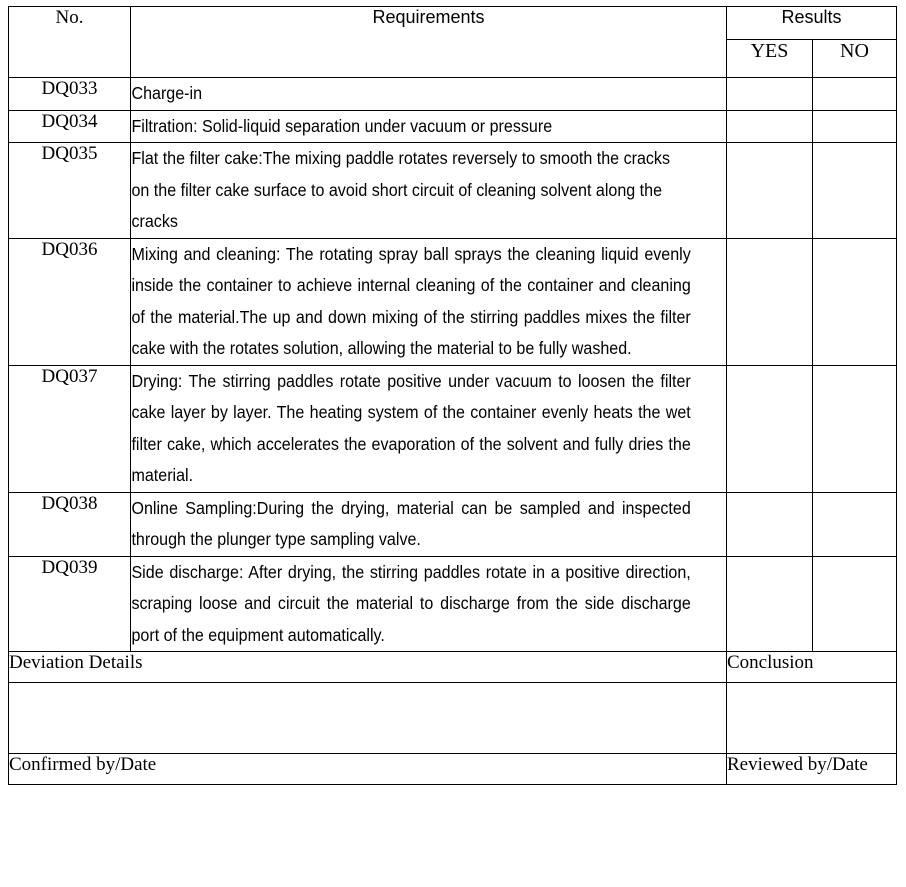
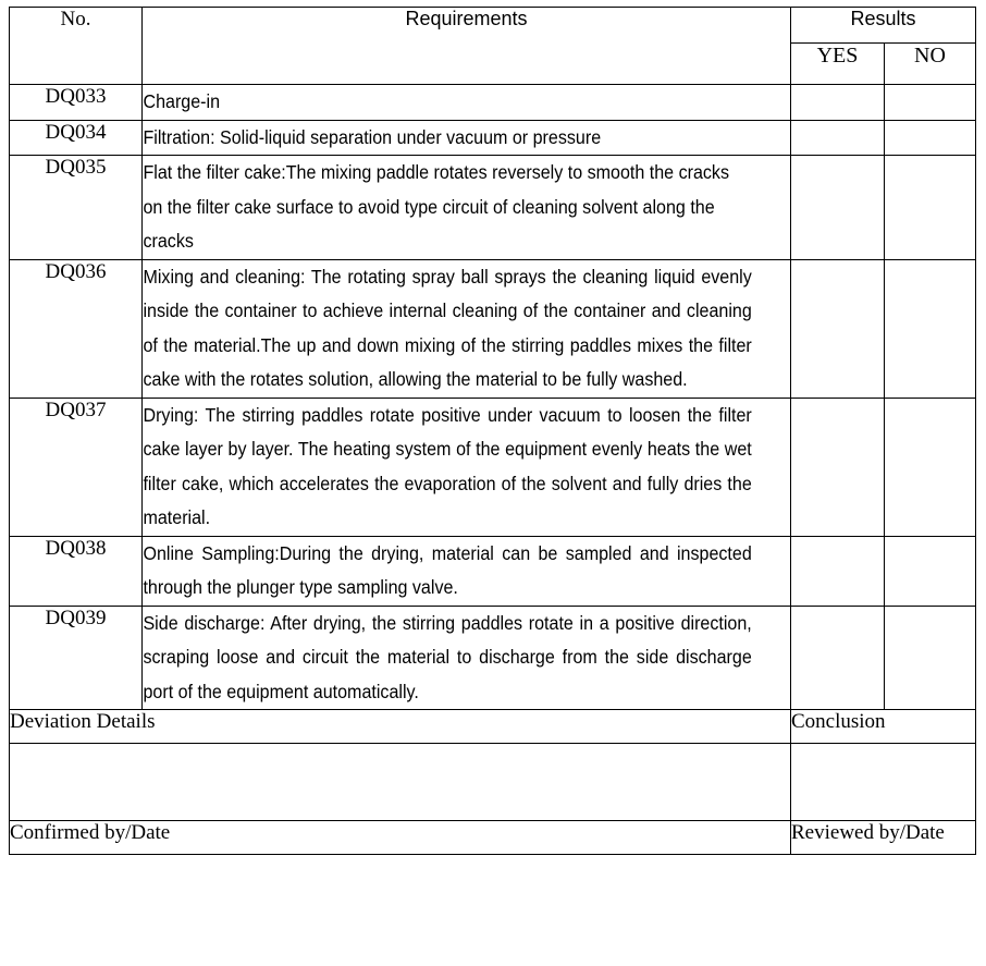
  No.	Requirements	Results
  YES	NO
  DQ033	Charge-in
  DQ034	Filtration: Solid-liquid separation under vacuum or pressure
- DQ035	Flat the filter cake:The mixing paddle rotates reversely to smooth the cracks on the filter cake surface to avoid short circuit of cleaning solvent along the cracks
+ DQ035	Flat the filter cake:The mixing paddle rotates reversely to smooth the cracks on the filter cake surface to avoid type circuit of cleaning solvent along the cracks
  DQ036	Mixing and cleaning: The rotating spray ball sprays the cleaning liquid evenly inside the container to achieve internal cleaning of the container and cleaning of the material.The up and down mixing of the stirring paddles mixes the filter cake with the rotates solution, allowing the material to be fully washed.
- DQ037	Drying: The stirring paddles rotate positive under vacuum to loosen the filter cake layer by layer. The heating system of the container evenly heats the wet filter cake, which accelerates the evaporation of the solvent and fully dries the material.
+ DQ037	Drying: The stirring paddles rotate positive under vacuum to loosen the filter cake layer by layer. The heating system of the equipment evenly heats the wet filter cake, which accelerates the evaporation of the solvent and fully dries the material.
  DQ038	Online Sampling:During the drying, material can be sampled and inspected through the plunger type sampling valve.
  DQ039	Side discharge: After drying, the stirring paddles rotate in a positive direction, scraping loose and circuit the material to discharge from the side discharge port of the equipment automatically.
  Deviation Details	Conclusion
  Confirmed by/Date	Reviewed by/Date
